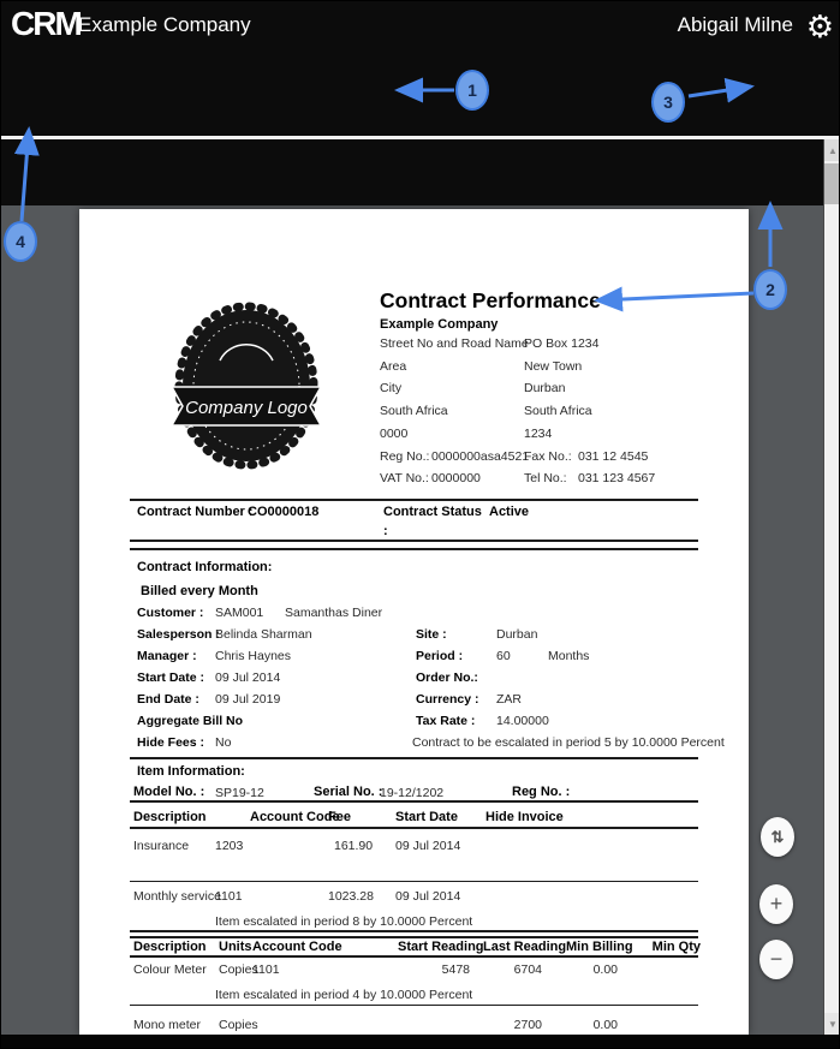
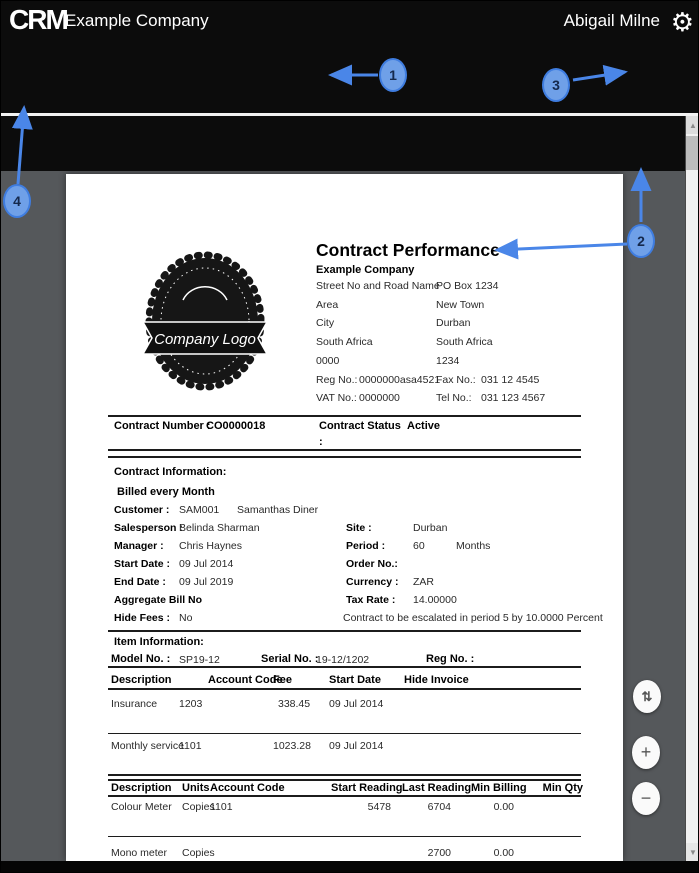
  CRM
  Example Company
  Abigail Milne
  ⚙
  Company Logo
  Contract Performance
  Example Company
  Street No and Road Name
  PO Box 1234
  Area
  New Town
  City
  Durban
  South Africa
  South Africa
  0000
  1234
  Reg No.:
  0000000asa4521
  Fax No.:
  031 12 4545
  VAT No.:
  0000000
  Tel No.:
  031 123 4567
  Contract Number :
  CO0000018
  Contract Status
  :
  Active
  Contract Information:
  Billed every Month
  Customer :
  SAM001
  Samanthas Diner
  Salesperson :
  Belinda Sharman
  Site :
  Durban
  Manager :
  Chris Haynes
  Period :
  60
  Months
  Start Date :
  09 Jul 2014
  Order No.:
  End Date :
  09 Jul 2019
  Currency :
  ZAR
  Aggregate Bill :
  No
  Tax Rate :
  14.00000
  Hide Fees :
  No
  Contract to be escalated in period 5 by 10.0000 Percent
  Item Information:
  Model No. :
  SP19-12
  Serial No. :
  19-12/1202
  Reg No. :
  Description
  Account Code
  Fee
  Start Date
  Hide Invoice
  Insurance
  1203
- 161.90
+ 338.45
  09 Jul 2014
  Monthly service
  1101
  1023.28
  09 Jul 2014
- Item escalated in period 8 by 10.0000 Percent
  Description
  Units
  Account Code
  Start Readin
  Last Readin
  Min Billing
  Min Qty
  Colour Meter
  Copies
  1101
  5478
  6704
  0.00
- Item escalated in period 4 by 10.0000 Percent
  Mono meter
  Copies
  2700
  0.00
  ⇅
  +
  −
  ▲
  ▼
  1
  2
  3
  4
